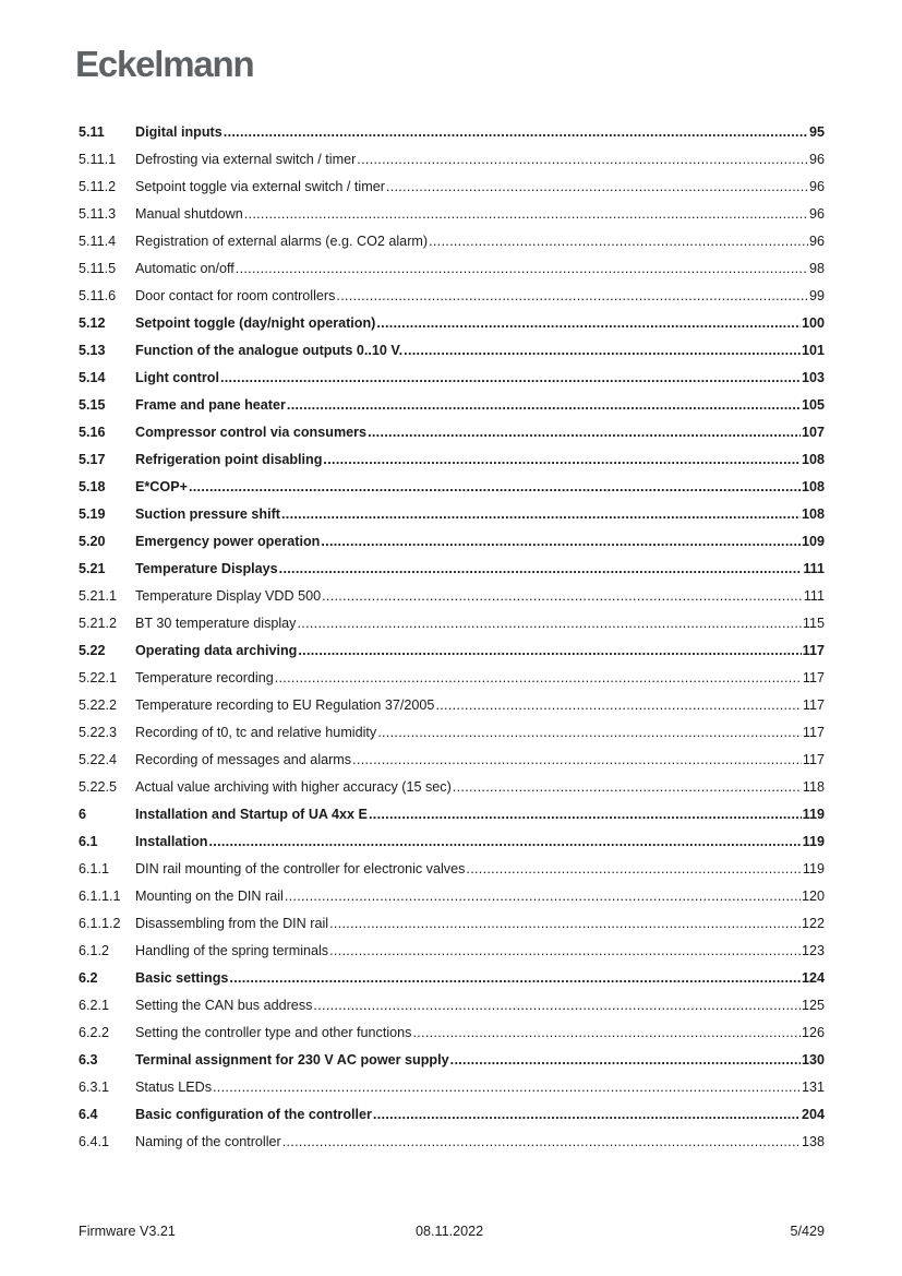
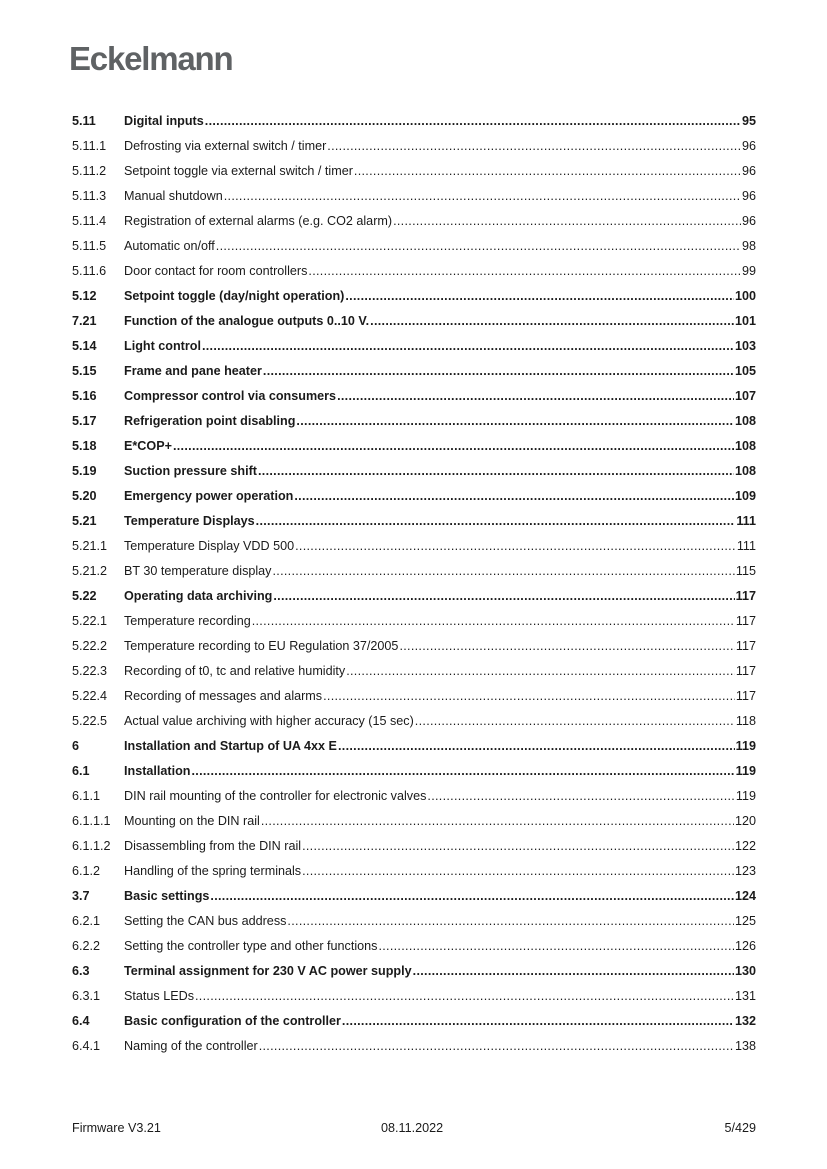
  Eckelmann
  5.11
  Digital inputs
  95
  5.11.1
  Defrosting via external switch / timer
  96
  5.11.2
  Setpoint toggle via external switch / timer
  96
  5.11.3
  Manual shutdown
  96
  5.11.4
  Registration of external alarms (e.g. CO2 alarm)
  96
  5.11.5
  Automatic on/off
  98
  5.11.6
  Door contact for room controllers
  99
  5.12
  Setpoint toggle (day/night operation)
  100
- 5.13
+ 7.21
  Function of the analogue outputs 0..10 V.
  101
  5.14
  Light control
  103
  5.15
  Frame and pane heater
  105
  5.16
  Compressor control via consumers
  107
  5.17
  Refrigeration point disabling
  108
  5.18
  E*COP+
  108
  5.19
  Suction pressure shift
  108
  5.20
  Emergency power operation
  109
  5.21
  Temperature Displays
  111
  5.21.1
  Temperature Display VDD 500
  111
  5.21.2
  BT 30 temperature display
  115
  5.22
  Operating data archiving
  117
  5.22.1
  Temperature recording
  117
  5.22.2
  Temperature recording to EU Regulation 37/2005
  117
  5.22.3
  Recording of t0, tc and relative humidity
  117
  5.22.4
  Recording of messages and alarms
  117
  5.22.5
  Actual value archiving with higher accuracy (15 sec)
  118
  6
  Installation and Startup of UA 4xx E
  119
  6.1
  Installation
  119
  6.1.1
  DIN rail mounting of the controller for electronic valves
  119
  6.1.1.1
  Mounting on the DIN rail
  120
  6.1.1.2
  Disassembling from the DIN rail
  122
  6.1.2
  Handling of the spring terminals
  123
- 6.2
+ 3.7
  Basic settings
  124
  6.2.1
  Setting the CAN bus address
  125
  6.2.2
  Setting the controller type and other functions
  126
  6.3
  Terminal assignment for 230 V AC power supply
  130
  6.3.1
  Status LEDs
  131
  6.4
  Basic configuration of the controller
- 204
+ 132
  6.4.1
  Naming of the controller
  138
  Firmware V3.21
  08.11.2022
  5/429
